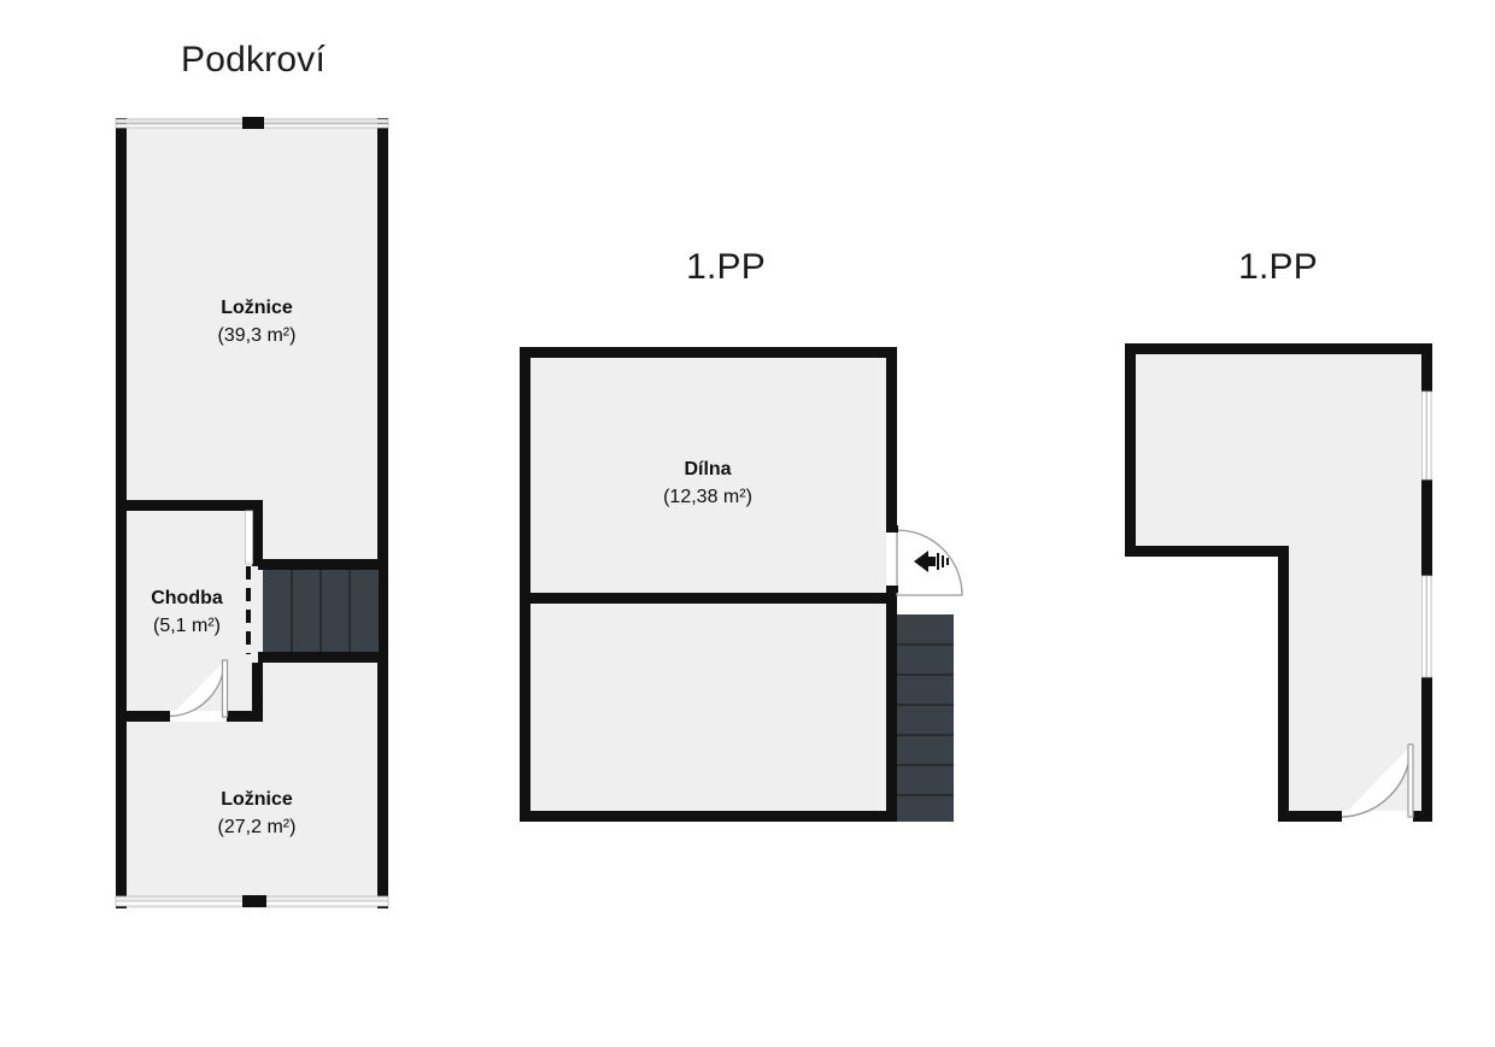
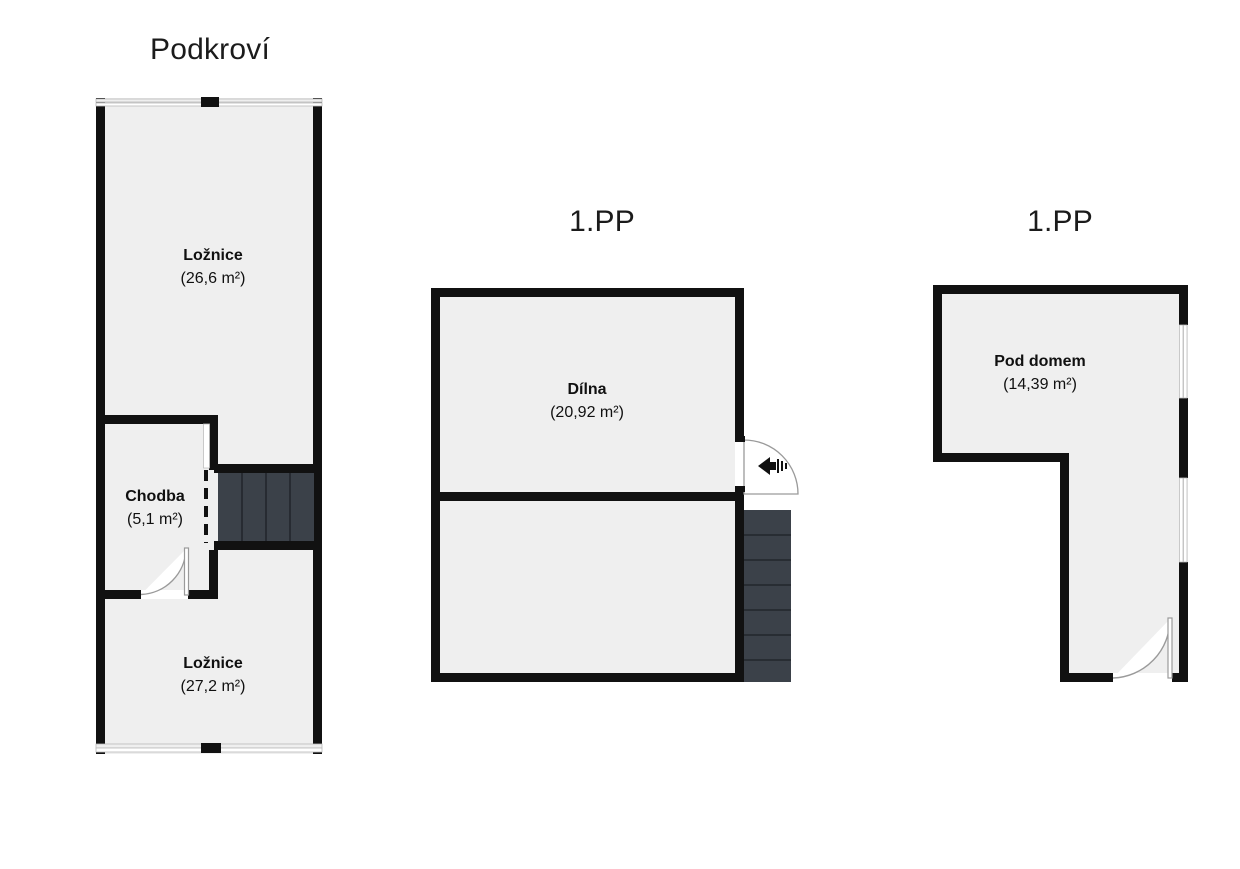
  Podkroví
  Ložnice
- (39,3 m²)
+ (26,6 m²)
  Chodba
  (5,1 m²)
  Ložnice
  (27,2 m²)
  1.PP
  Dílna
- (12,38 m²)
+ (20,92 m²)
  1.PP
+ Pod domem
+ (14,39 m²)
